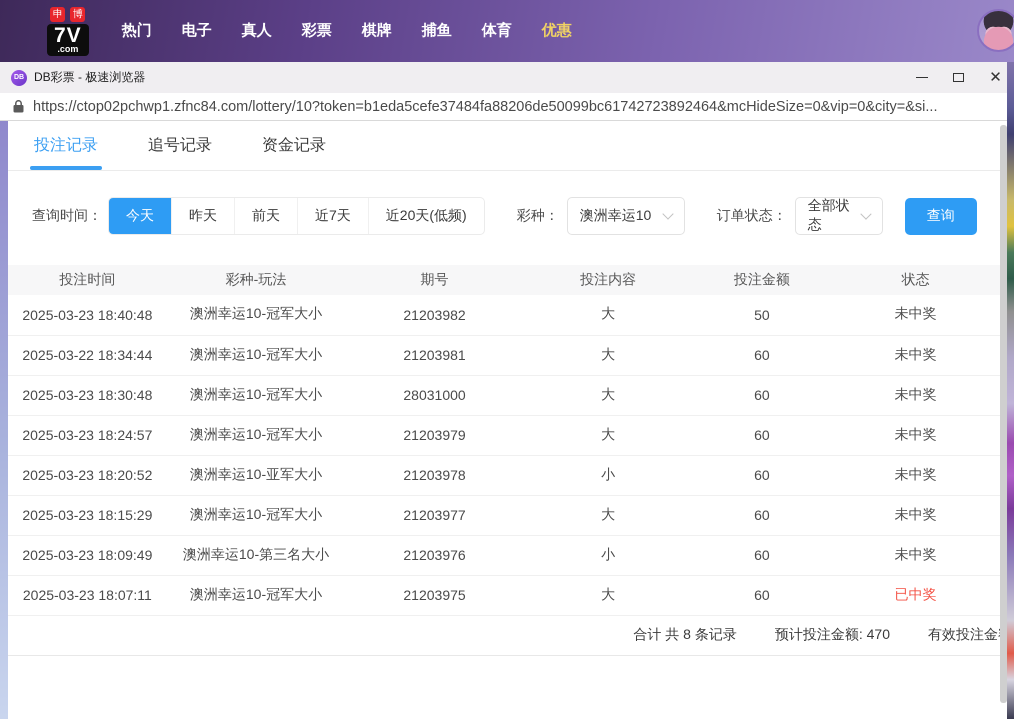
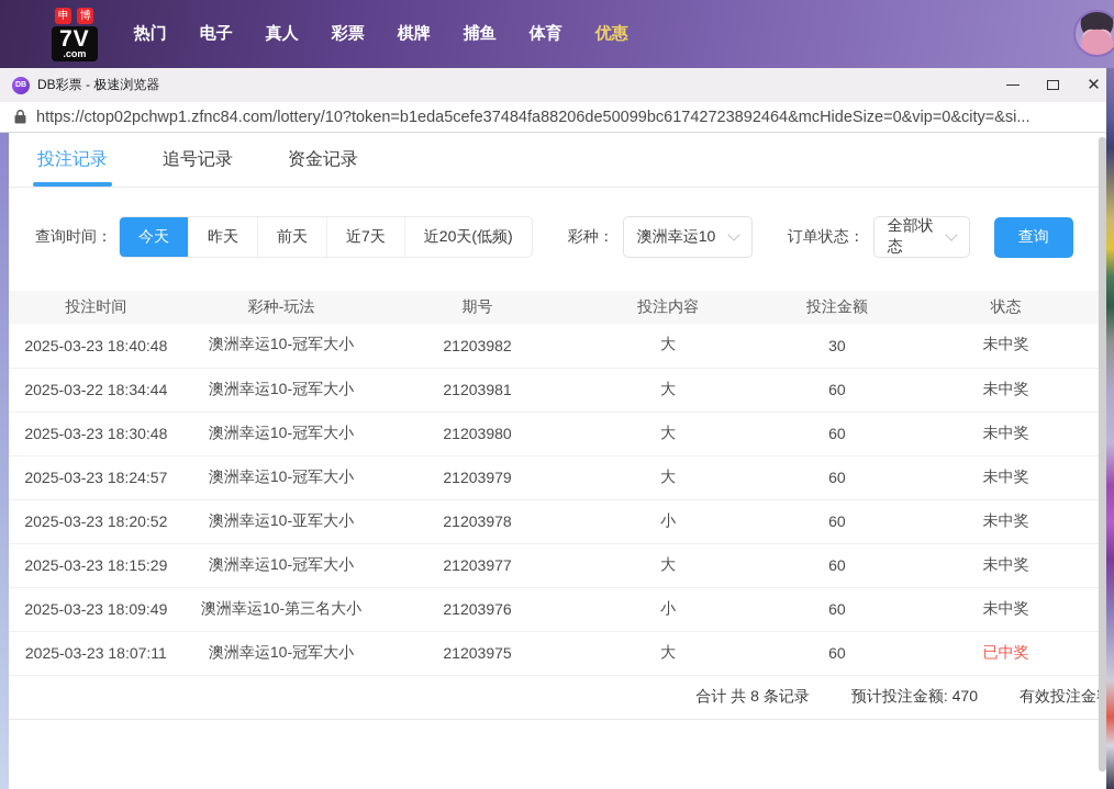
  申
  博
  7V
  .com
  热门
  电子
  真人
  彩票
  棋牌
  捕鱼
  体育
  优惠
  DB彩票 - 极速浏览器
  ✕
  https://ctop02pchwp1.zfnc84.com/lottery/10?token=b1eda5cefe37484fa88206de50099bc61742723892464&mcHideSize=0&vip=0&city=&si...
  投注记录
  追号记录
  资金记录
  查询时间：
  今天
  昨天
  前天
  近7天
  近20天(低频)
  彩种：
  澳洲幸运10
  订单状态：
  全部状态
  查询
  投注时间
  彩种-玩法
  期号
  投注内容
  投注金额
  状态
- 2025-03-23 18:40:48	澳洲幸运10-冠军大小	21203982	大	50	未中奖
+ 2025-03-23 18:40:48	澳洲幸运10-冠军大小	21203982	大	30	未中奖
  2025-03-22 18:34:44	澳洲幸运10-冠军大小	21203981	大	60	未中奖
- 2025-03-23 18:30:48	澳洲幸运10-冠军大小	28031000	大	60	未中奖
+ 2025-03-23 18:30:48	澳洲幸运10-冠军大小	21203980	大	60	未中奖
  2025-03-23 18:24:57	澳洲幸运10-冠军大小	21203979	大	60	未中奖
  2025-03-23 18:20:52	澳洲幸运10-亚军大小	21203978	小	60	未中奖
  2025-03-23 18:15:29	澳洲幸运10-冠军大小	21203977	大	60	未中奖
  2025-03-23 18:09:49	澳洲幸运10-第三名大小	21203976	小	60	未中奖
  2025-03-23 18:07:11	澳洲幸运10-冠军大小	21203975	大	60	已中奖
  合计 共 8 条记录
  预计投注金额: 470
  有效投注金
